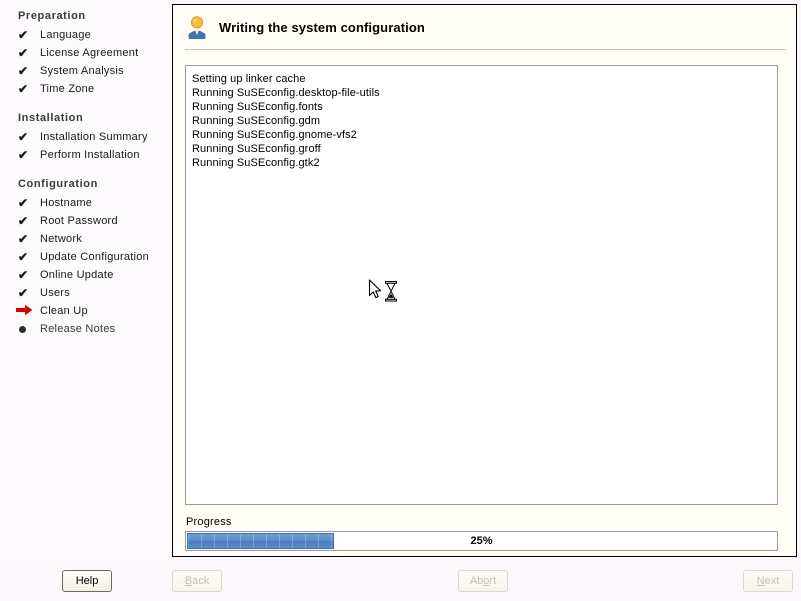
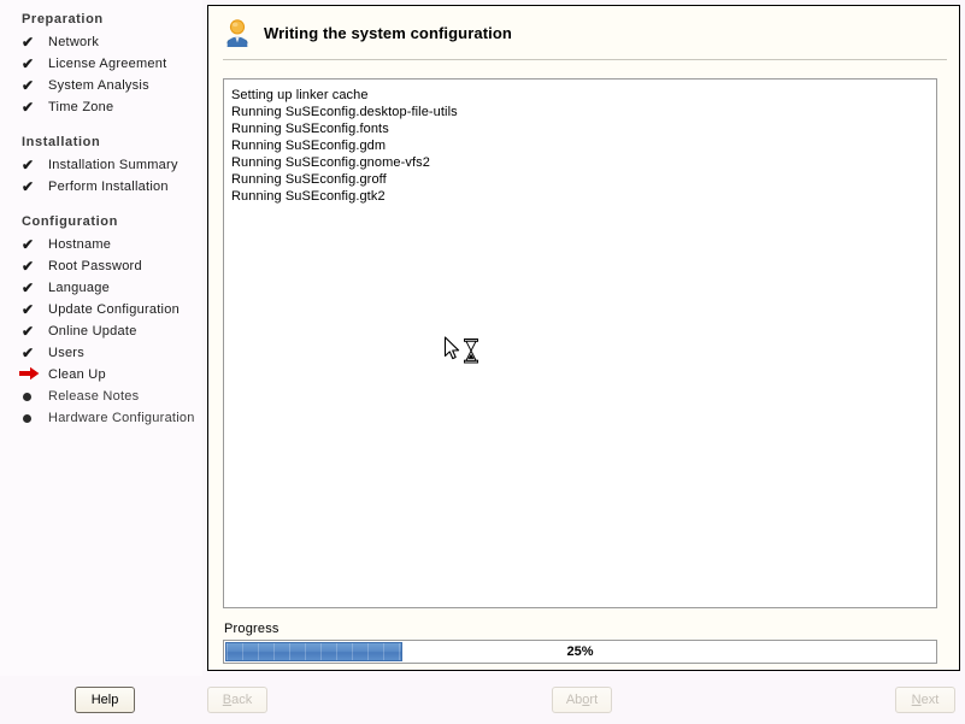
  Preparation
  ✔
- Language
+ Network
  ✔
  License Agreement
  ✔
  System Analysis
  ✔
  Time Zone
  Installation
  ✔
  Installation Summary
  ✔
  Perform Installation
  Configuration
  ✔
  Hostname
  ✔
  Root Password
  ✔
- Network
+ Language
  ✔
  Update Configuration
  ✔
  Online Update
  ✔
  Users
  Clean Up
  Release Notes
+ Hardware Configuration
  Writing the system configuration
  Setting up linker cache
  Running SuSEconfig.desktop-file-utils
  Running SuSEconfig.fonts
  Running SuSEconfig.gdm
  Running SuSEconfig.gnome-vfs2
  Running SuSEconfig.groff
  Running SuSEconfig.gtk2
  Progress
  25%
  Help
  Back
  Abort
  Next
